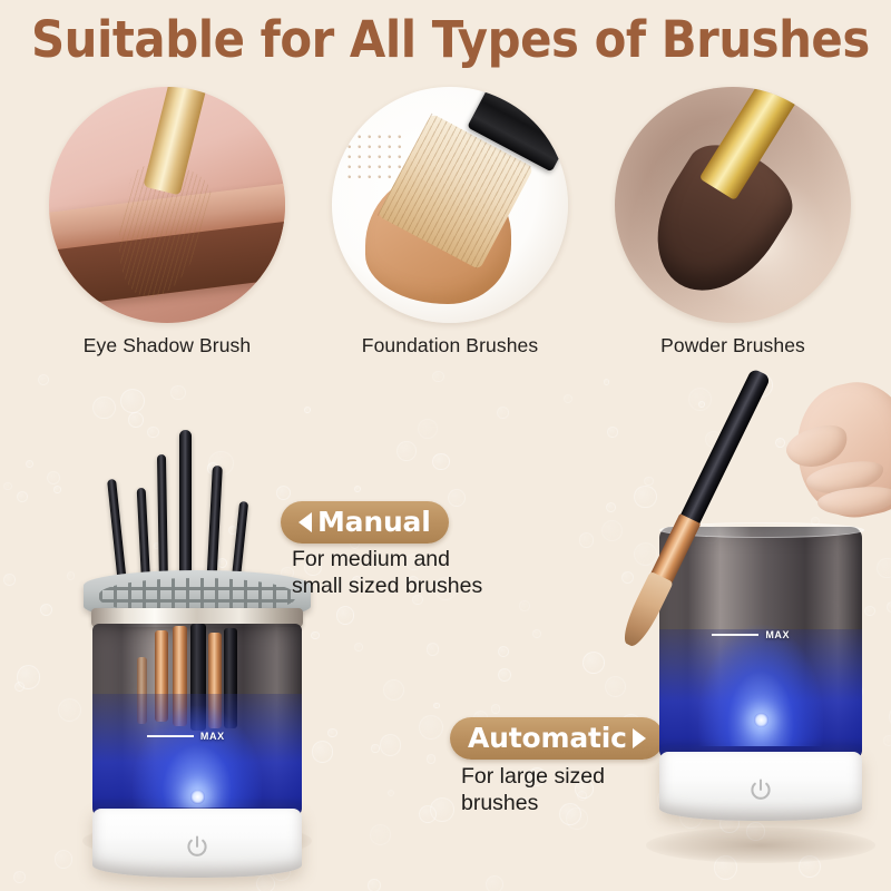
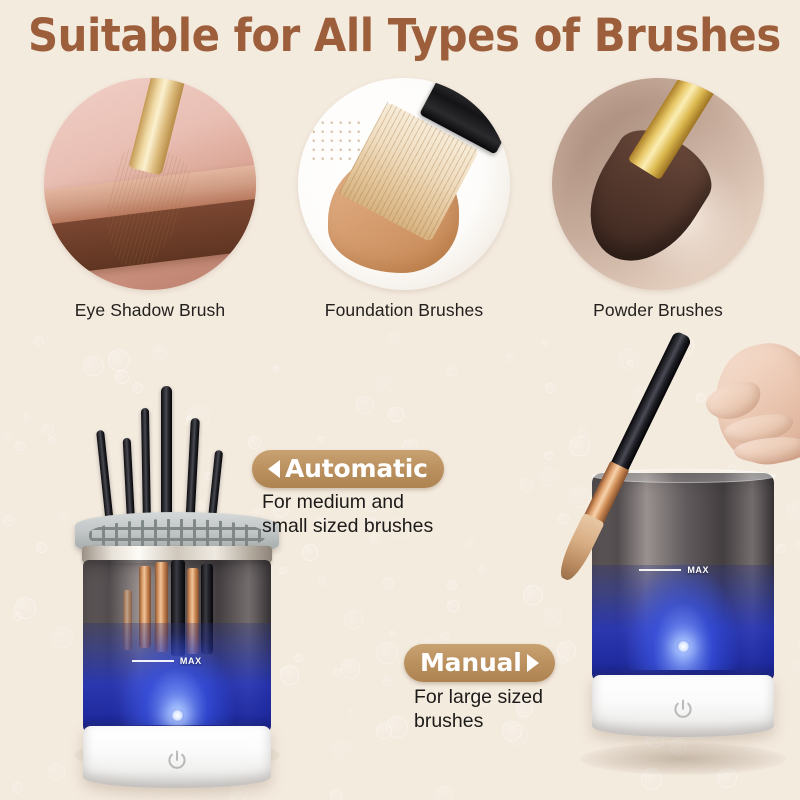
  Suitable for All Types of Brushes
  Eye Shadow Brush
  Foundation Brushes
  Powder Brushes
  MAX
- Manual
+ Automatic
  For medium and
  small sized brushes
- Automatic
+ Manual
  For large sized
  brushes
  MAX
